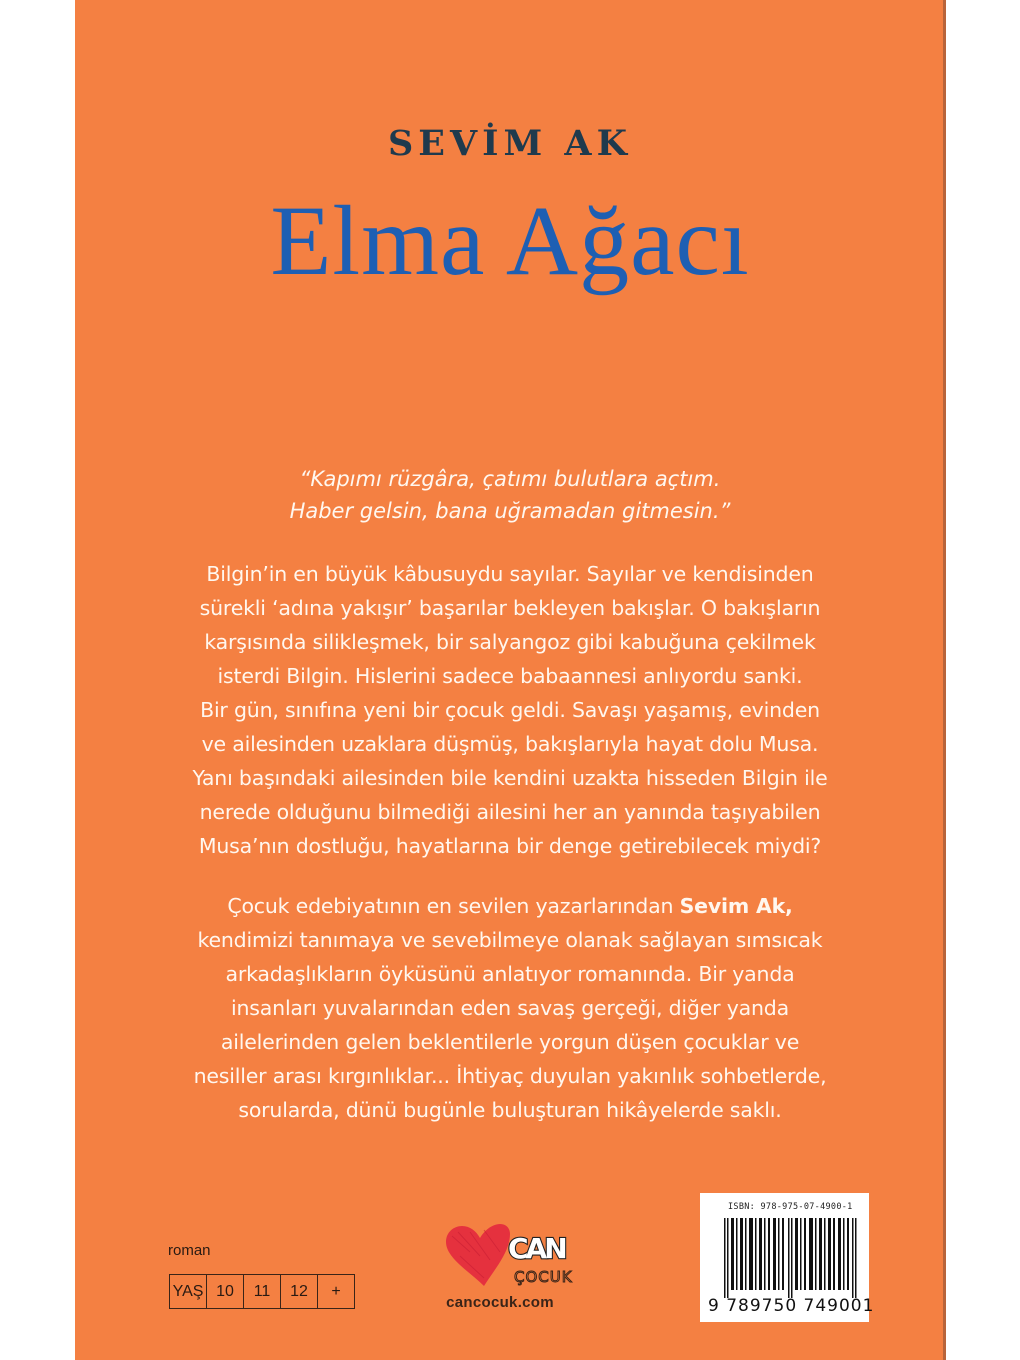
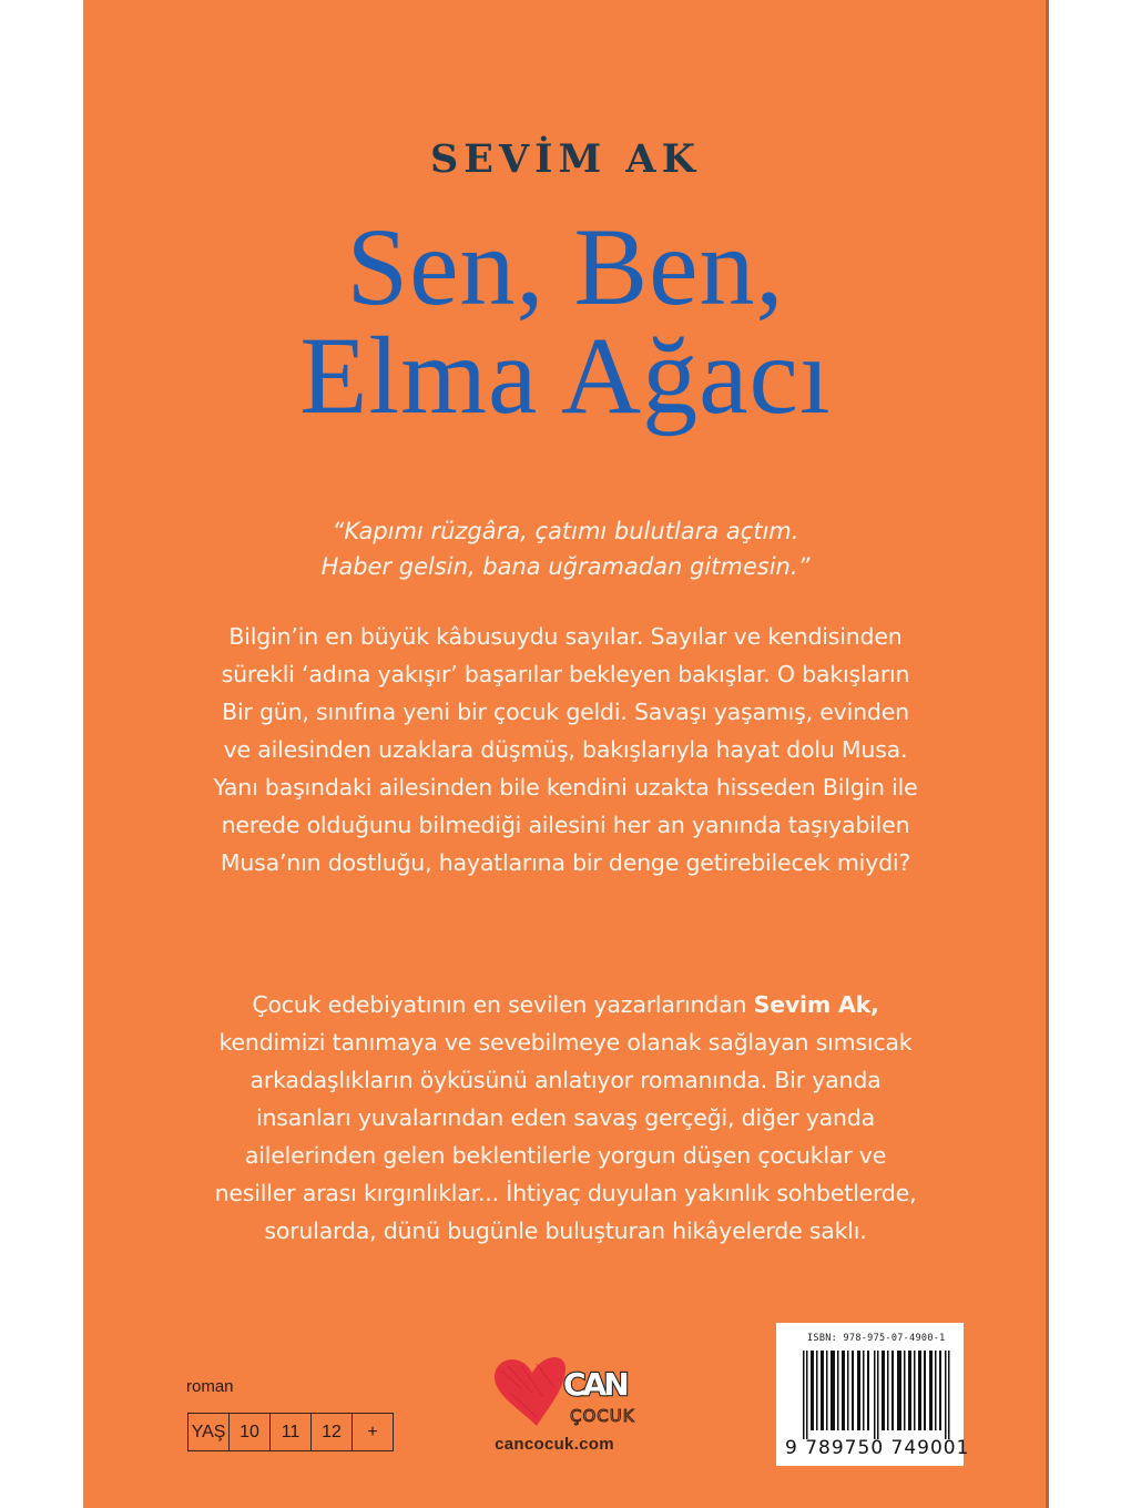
  SEVİM AK
+ Sen, Ben,
  Elma Ağacı
  “Kapımı rüzgâra, çatımı bulutlara açtım.
  Haber gelsin, bana uğramadan gitmesin.”
  Bilgin’in en büyük kâbusuydu sayılar. Sayılar ve kendisinden
  sürekli ‘adına yakışır’ başarılar bekleyen bakışlar. O bakışların
- karşısında silikleşmek, bir salyangoz gibi kabuğuna çekilmek
- isterdi Bilgin. Hislerini sadece babaannesi anlıyordu sanki.
  Bir gün, sınıfına yeni bir çocuk geldi. Savaşı yaşamış, evinden
  ve ailesinden uzaklara düşmüş, bakışlarıyla hayat dolu Musa.
  Yanı başındaki ailesinden bile kendini uzakta hisseden Bilgin ile
  nerede olduğunu bilmediği ailesini her an yanında taşıyabilen
  Musa’nın dostluğu, hayatlarına bir denge getirebilecek miydi?
  Çocuk edebiyatının en sevilen yazarlarından Sevim Ak,
  kendimizi tanımaya ve sevebilmeye olanak sağlayan sımsıcak
  arkadaşlıkların öyküsünü anlatıyor romanında. Bir yanda
  insanları yuvalarından eden savaş gerçeği, diğer yanda
  ailelerinden gelen beklentilerle yorgun düşen çocuklar ve
  nesiller arası kırgınlıklar... İhtiyaç duyulan yakınlık sohbetlerde,
  sorularda, dünü bugünle buluşturan hikâyelerde saklı.
  roman
  YAŞ
  10
  11
  12
  +
  CAN
  ÇOCUK
  cancocuk.com
  ISBN: 978-975-07-4900-1
  9 789750 749001
